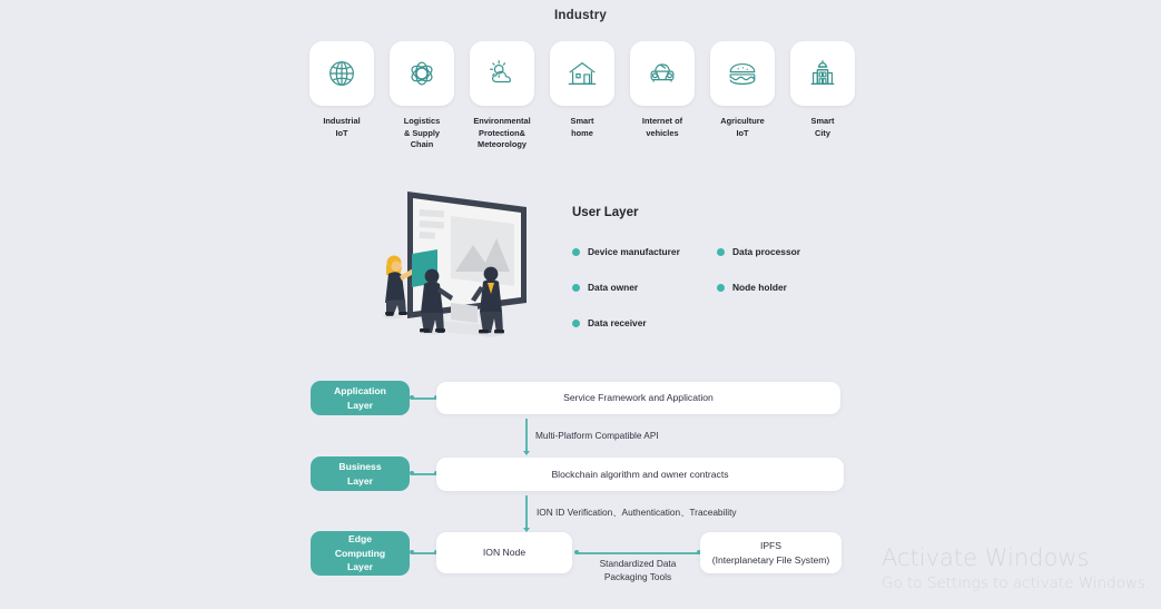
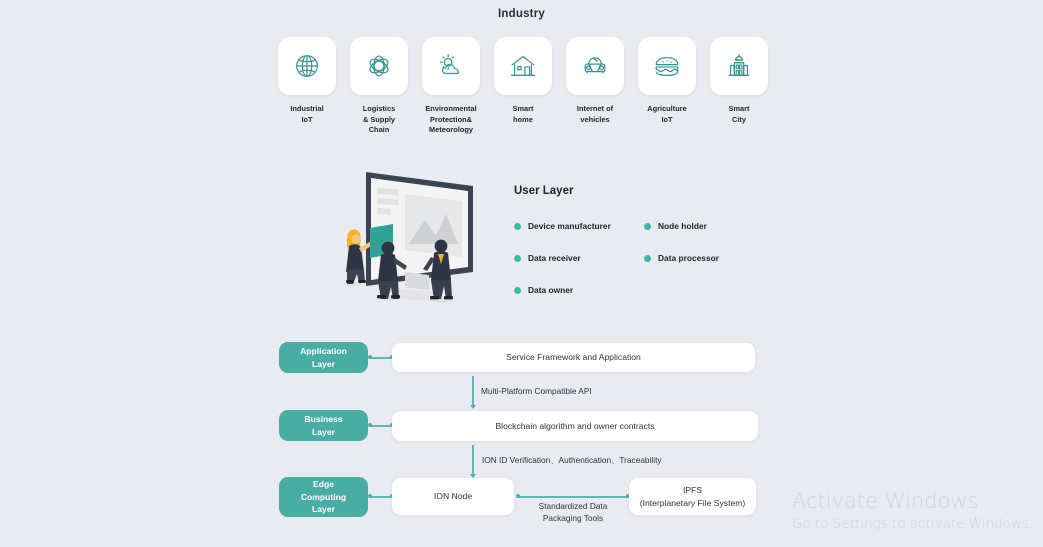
  Industry
  Industrial
  IoT
  Logistics
  & Supply
  Chain
  Environmental
  Protection&
  Meteorology
  Smart
  home
  Internet of
  vehicles
  Agriculture
  IoT
  Smart
  City
  User Layer
  Device manufacturer
- Data processor
+ Node holder
- Data owner
+ Data receiver
- Node holder
+ Data processor
- Data receiver
+ Data owner
  Application
  Layer
  Service Framework and Application
  Multi-Platform Compatible API
  Business
  Layer
  Blockchain algorithm and owner contracts
  ION ID Verification、Authentication、Traceability
  Edge
  Computing
  Layer
  ION Node
  Standardized Data
  Packaging Tools
  IPFS
  (Interplanetary File System)
